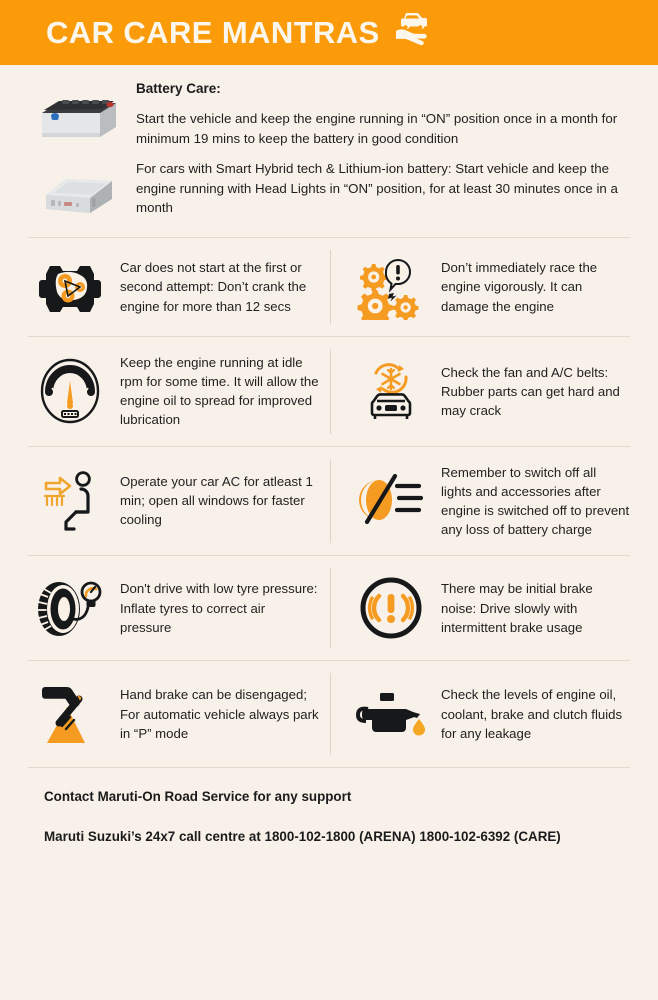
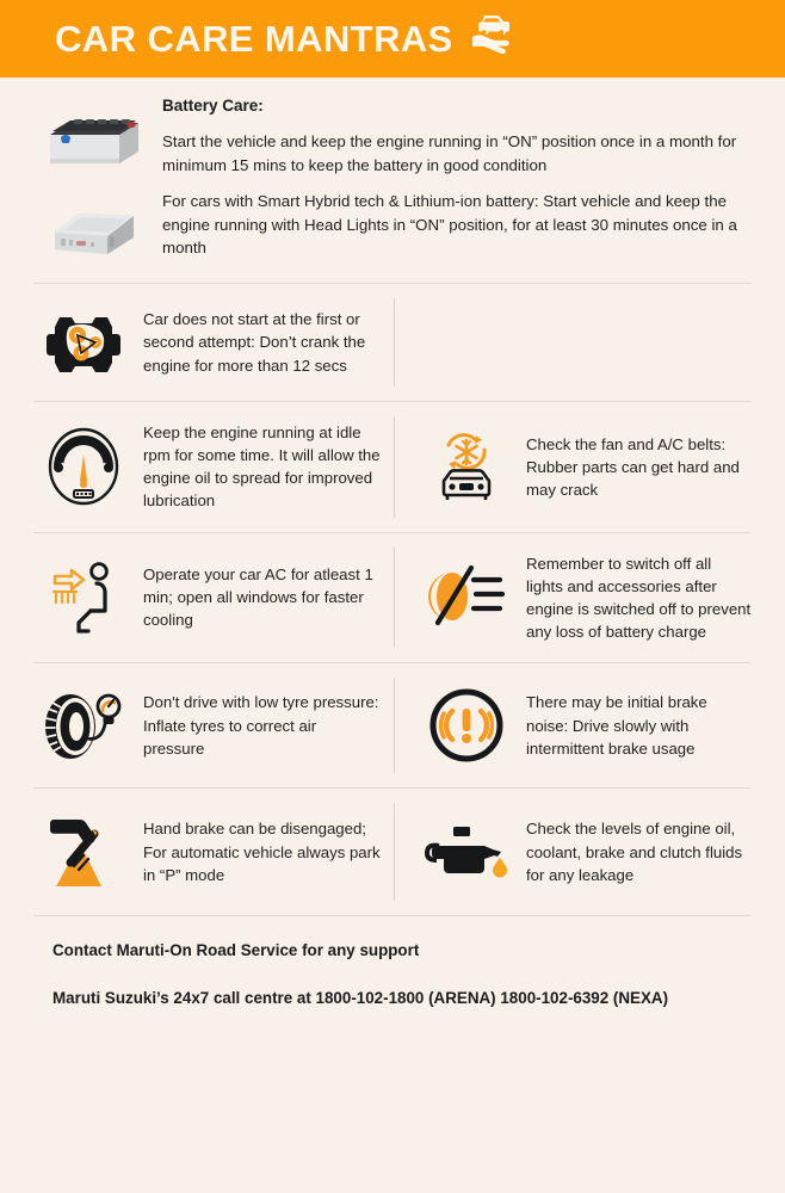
  CAR CARE MANTRAS
  Battery Care:
- Start the vehicle and keep the engine running in “ON” position once in a month for minimum 19 mins to keep the battery in good condition
+ Start the vehicle and keep the engine running in “ON” position once in a month for minimum 15 mins to keep the battery in good condition
  For cars with Smart Hybrid tech & Lithium-ion battery: Start vehicle and keep the engine running with Head Lights in “ON” position, for at least 30 minutes once in a month
  Car does not start at the first or second attempt: Don’t crank the engine for more than 12 secs
- Don’t immediately race the engine vigorously. It can damage the engine
  Keep the engine running at idle rpm for some time. It will allow the engine oil to spread for improved lubrication
  Check the fan and A/C belts: Rubber parts can get hard and may crack
  Operate your car AC for atleast 1 min; open all windows for faster cooling
  Remember to switch off all lights and accessories after engine is switched off to prevent any loss of battery charge
  Don't drive with low tyre pressure: Inflate tyres to correct air pressure
  There may be initial brake noise: Drive slowly with intermittent brake usage
  Hand brake can be disengaged; For automatic vehicle always park in “P” mode
  Check the levels of engine oil, coolant, brake and clutch fluids for any leakage
  Contact Maruti-On Road Service for any support
- Maruti Suzuki’s 24x7 call centre at 1800-102-1800 (ARENA) 1800-102-6392 (CARE)
+ Maruti Suzuki’s 24x7 call centre at 1800-102-1800 (ARENA) 1800-102-6392 (NEXA)
